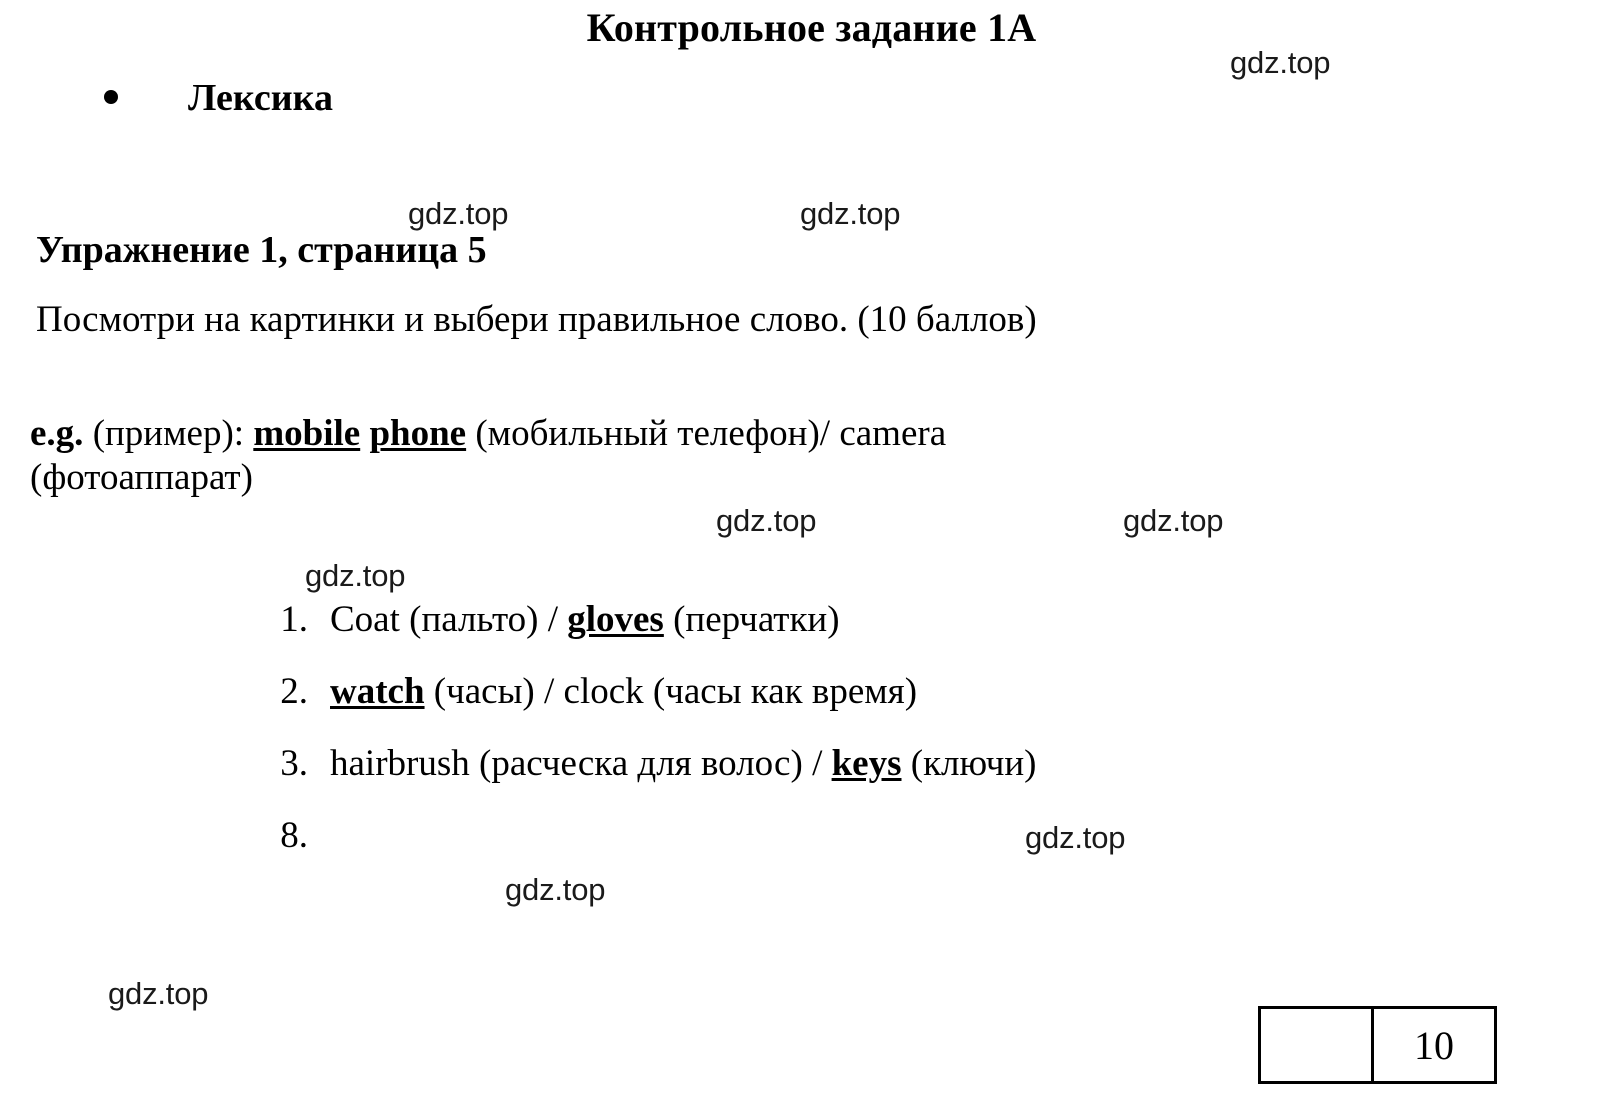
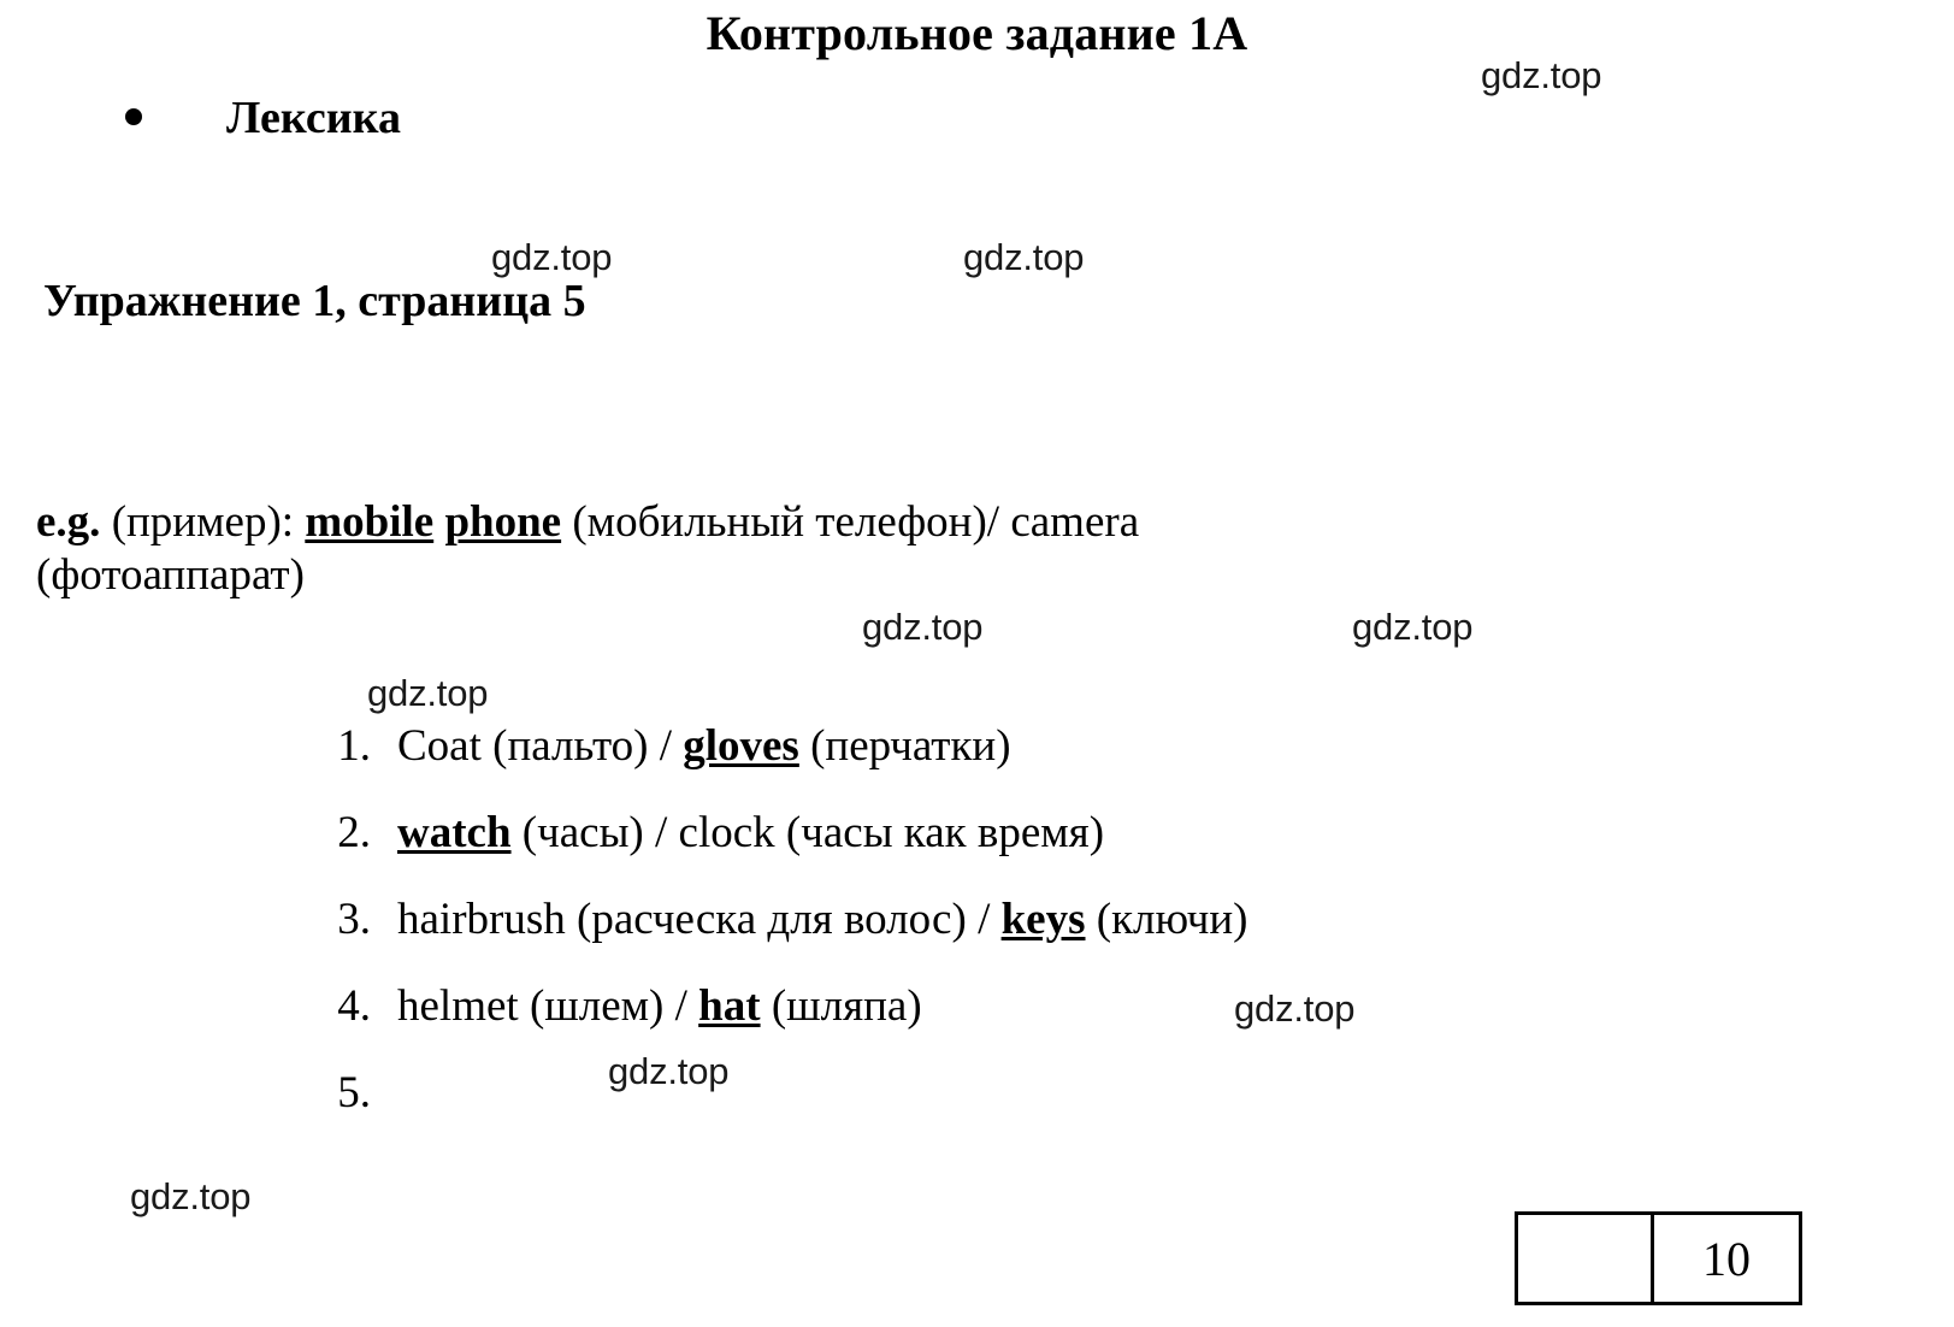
  gdz.top
  gdz.top
  gdz.top
  gdz.top
  gdz.top
  gdz.top
  gdz.top
  gdz.top
  gdz.top
  Контрольное задание 1А
  Лексика
  Упражнение 1, страница 5
- Посмотри на картинки и выбери правильное слово. (10 баллов)
  e.g. (пример): mobile phone (мобильный телефон)/ camera
  (фотоаппарат)
  1.
  Coat (пальто) / gloves (перчатки)
  2.
  watch (часы) / clock (часы как время)
  3.
  hairbrush (расческа для волос) / keys (ключи)
+ 4.
+ helmet (шлем) / hat (шляпа)
- 8.
+ 5.
  	10
